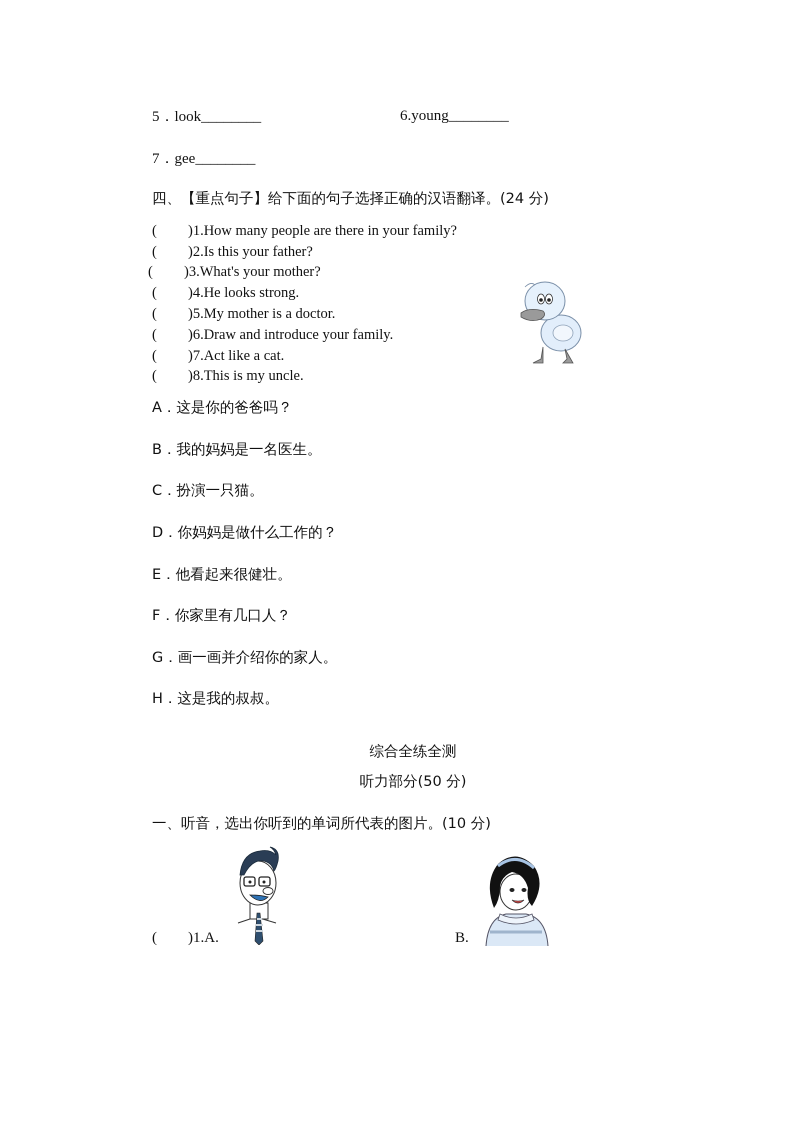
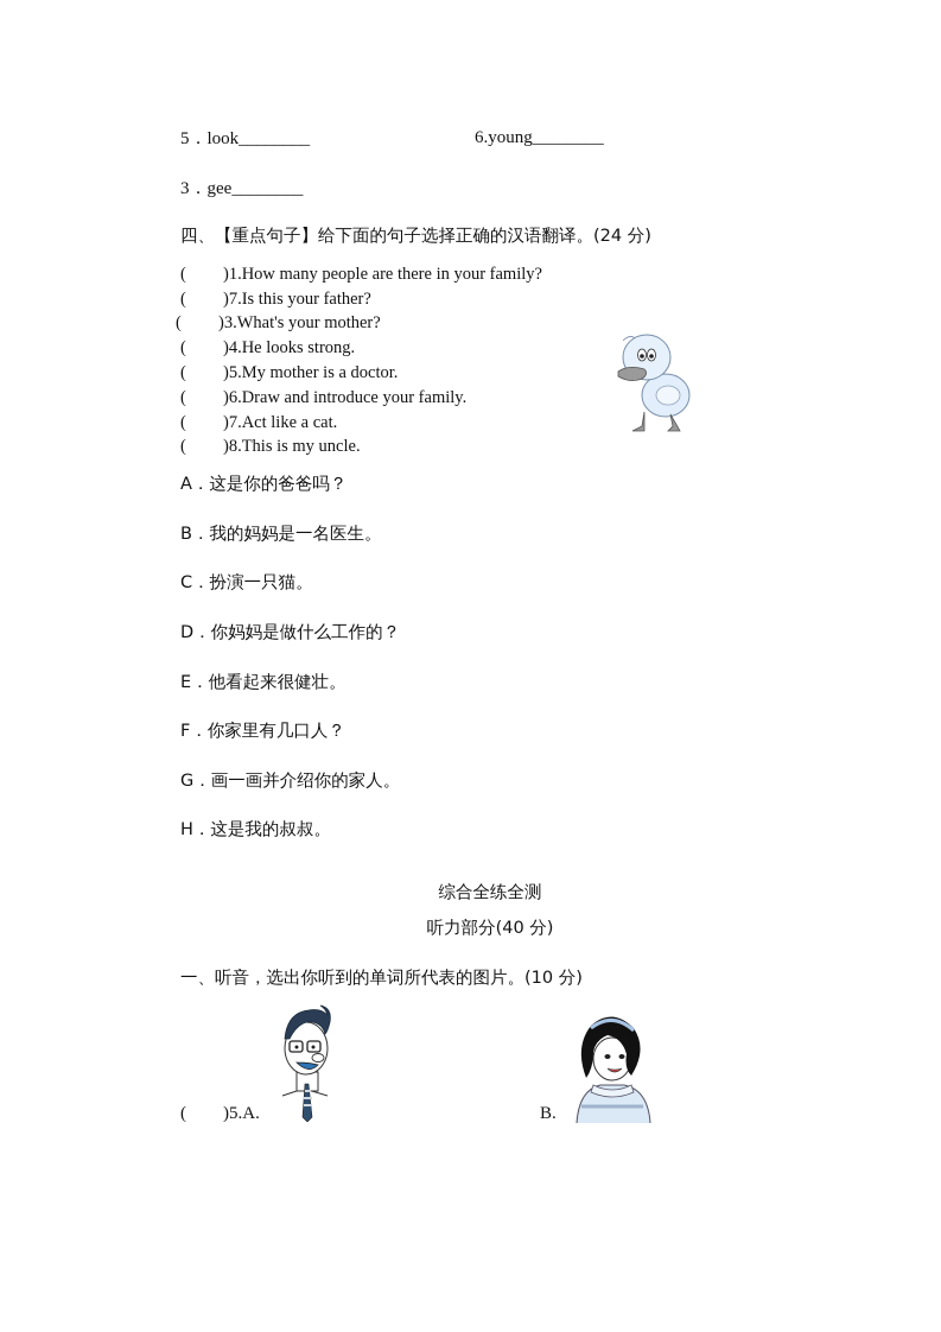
  5．look________
  6.young________
- 7．gee________
+ 3．gee________
  四、【重点句子】给下面的句子选择正确的汉语翻译。(24 分)
  ( )1.How many people are there in your family?
- ( )2.Is this your father?
+ ( )7.Is this your father?
  ( )3.What's your mother?
  ( )4.He looks strong.
  ( )5.My mother is a doctor.
  ( )6.Draw and introduce your family.
  ( )7.Act like a cat.
  ( )8.This is my uncle.
  A．这是你的爸爸吗？
  B．我的妈妈是一名医生。
  C．扮演一只猫。
  D．你妈妈是做什么工作的？
  E．他看起来很健壮。
  F．你家里有几口人？
  G．画一画并介绍你的家人。
  H．这是我的叔叔。
  综合全练全测
- 听力部分(50 分)
+ 听力部分(40 分)
  一、听音，选出你听到的单词所代表的图片。(10 分)
- ( )1.A.
+ ( )5.A.
  B.
